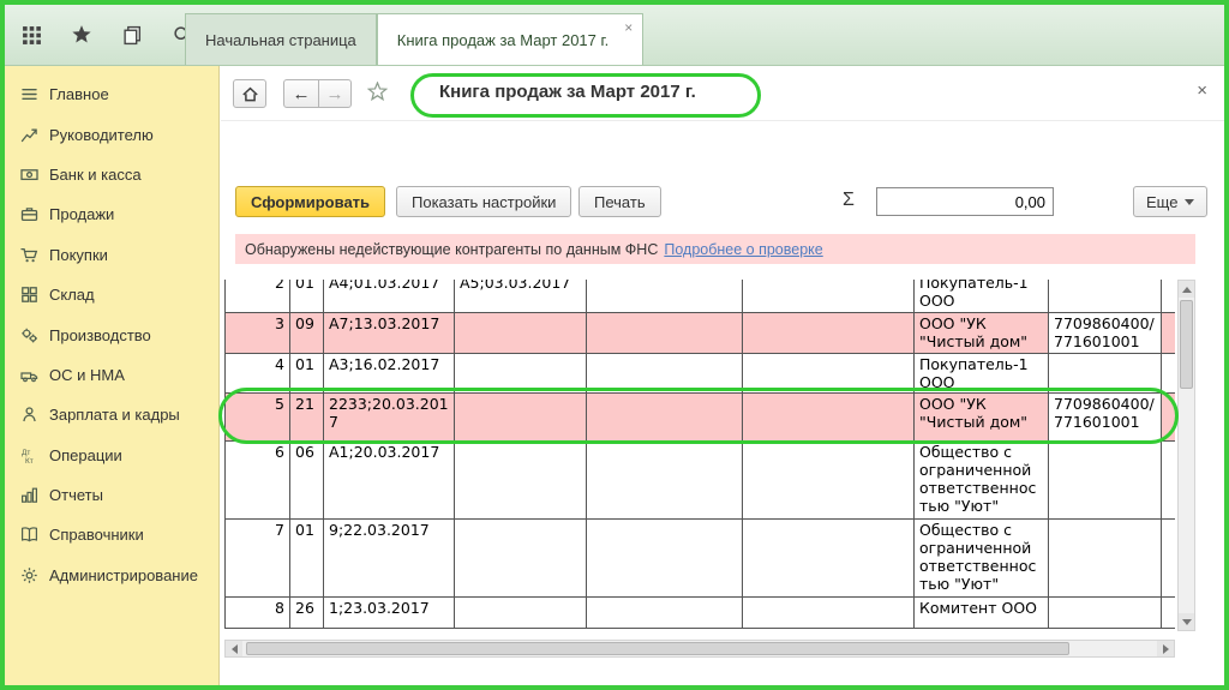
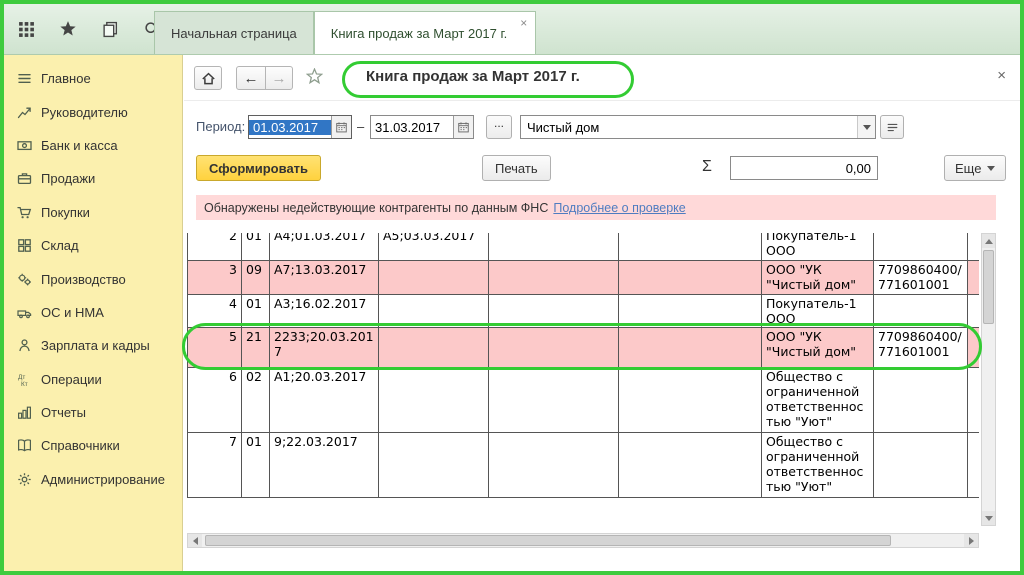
  Начальная страница
  Книга продаж за Март 2017 г.
  ×
  Главное
  Руководителю
  Банк и касса
  Продажи
  Покупки
  Склад
  Производство
  ОС и НМА
  Зарплата и кадры
  Операции
  Отчеты
  Справочники
  Администрирование
  ←
  →
  Книга продаж за Март 2017 г.
  ×
+ Период:
+ 01.03.2017
+ –
+ 31.03.2017
+ ...
+ Чистый дом
  Сформировать
- Показать настройки
  Печать
  Σ
  0,00
  Еще
  Обнаружены недействующие контрагенты по данным ФНС
  Подробнее о проверке
  2	01	А4;01.03.2017	А5;03.03.2017			Покупатель-1 ООО
  3	09	А7;13.03.2017				ООО "УК "Чистый дом"	7709860400/771601001
  4	01	А3;16.02.2017				Покупатель-1 ООО
  5	21	2233;20.03.2017				ООО "УК "Чистый дом"	7709860400/771601001
- 6	06	А1;20.03.2017				Общество с ограниченной ответственностью "Уют"
+ 6	02	А1;20.03.2017				Общество с ограниченной ответственностью "Уют"
  7	01	9;22.03.2017				Общество с ограниченной ответственностью "Уют"
- 8	26	1;23.03.2017				Комитент ООО
